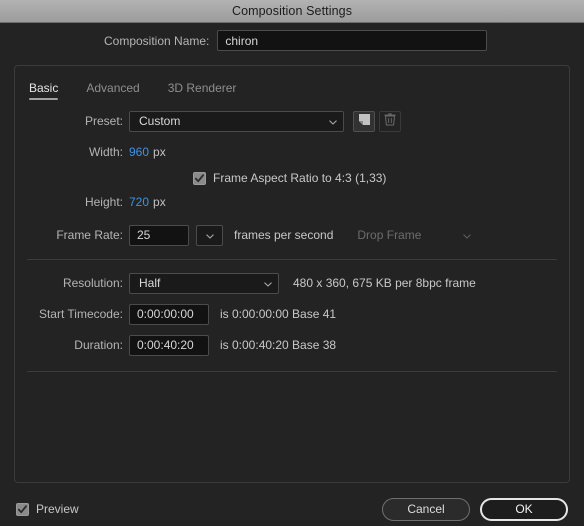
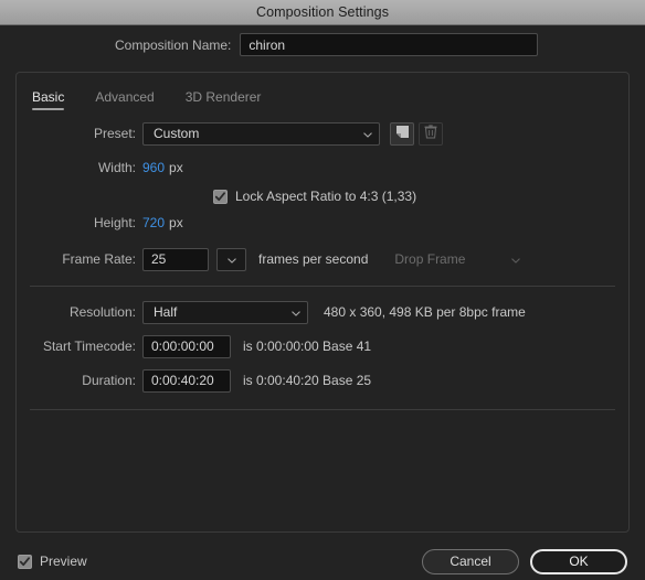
  Composition Settings
  Composition Name:
  chiron
  Basic
  Advanced
  3D Renderer
  Preset:
  Custom
  Width:
  960 px
- Frame Aspect Ratio to 4:3 (1,33)
+ Lock Aspect Ratio to 4:3 (1,33)
  Height:
  720 px
  Frame Rate:
  25
  frames per second
  Drop Frame
  Resolution:
  Half
- 480 x 360, 675 KB per 8bpc frame
+ 480 x 360, 498 KB per 8bpc frame
  Start Timecode:
  0:00:00:00
  is 0:00:00:00 Base 41
  Duration:
  0:00:40:20
- is 0:00:40:20 Base 38
+ is 0:00:40:20 Base 25
  Preview
  Cancel
  OK
